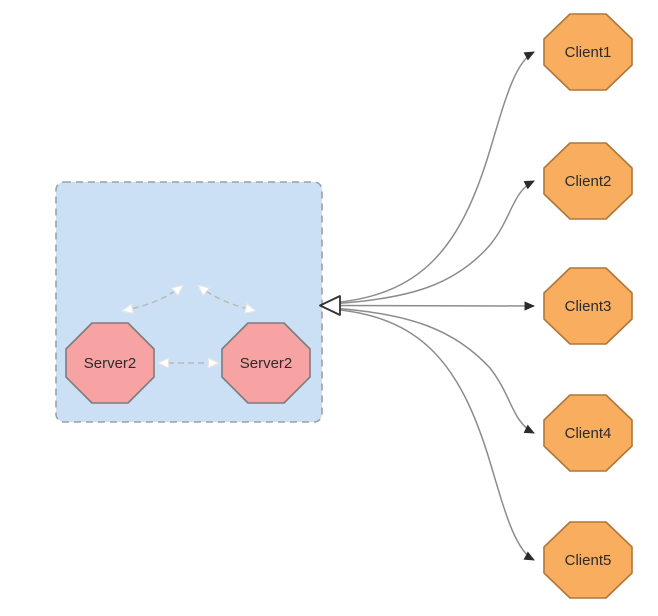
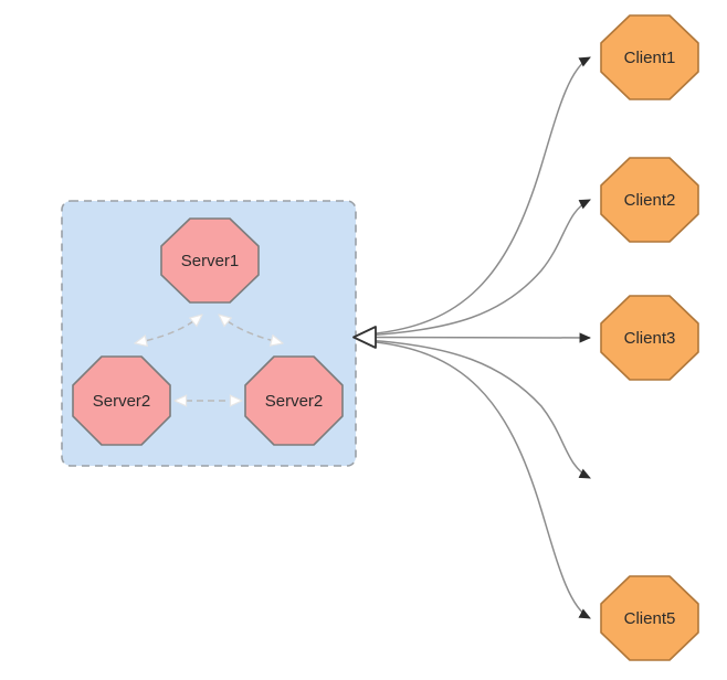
+ Server1
  Server2
  Server2
  Client1
  Client2
  Client3
- Client4
  Client5
